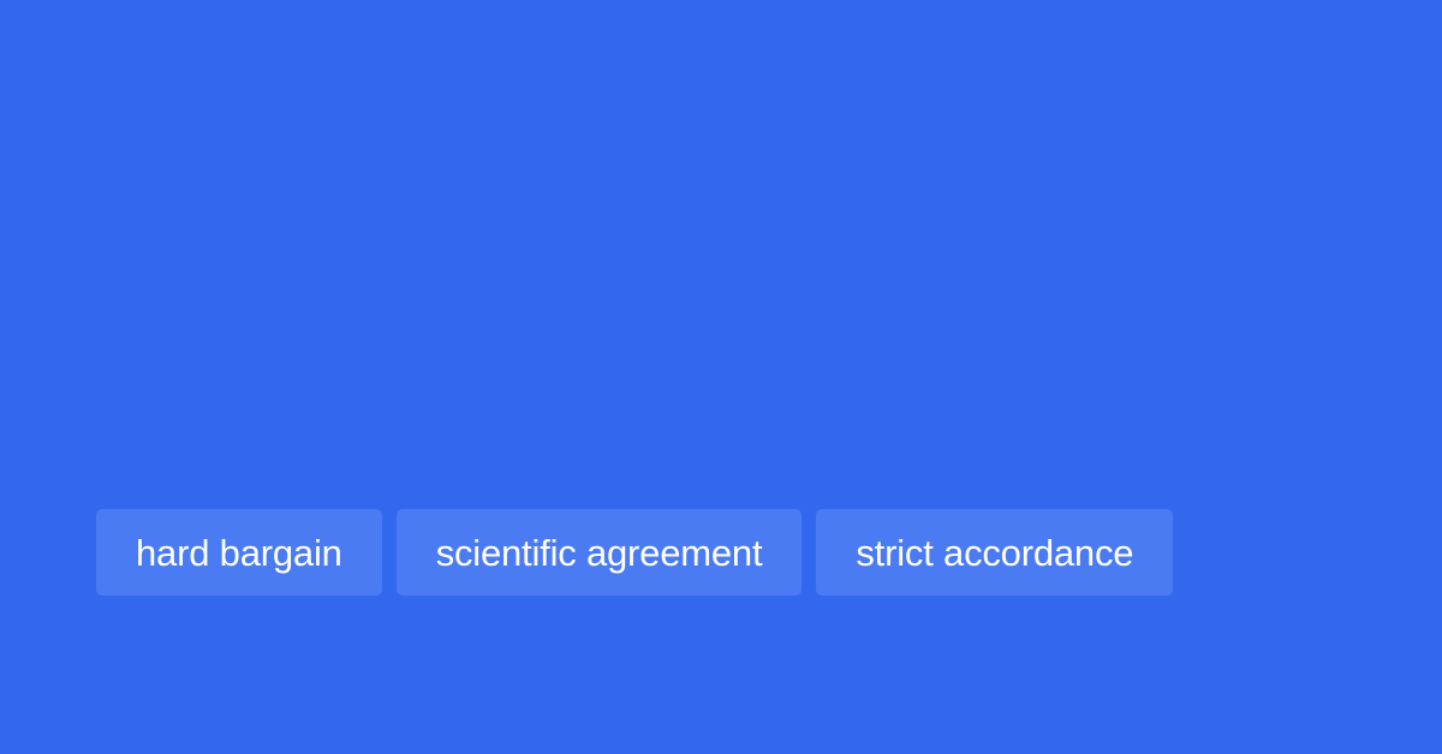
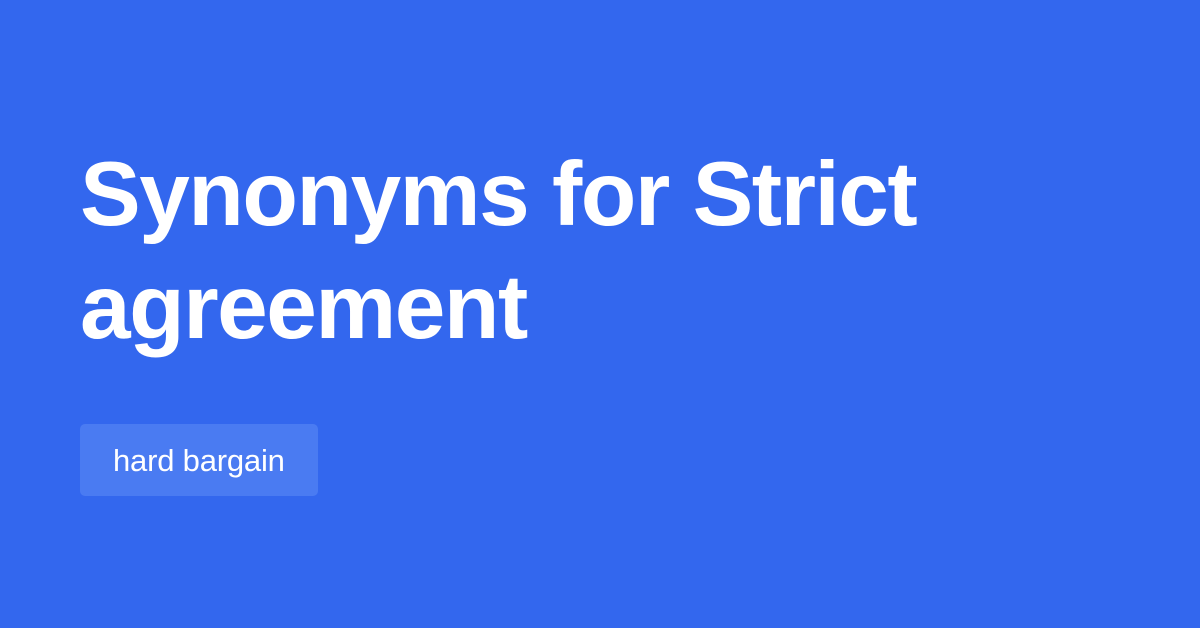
+ Synonyms for Strict agreement
  hard bargain
- scientific agreement
- strict accordance
